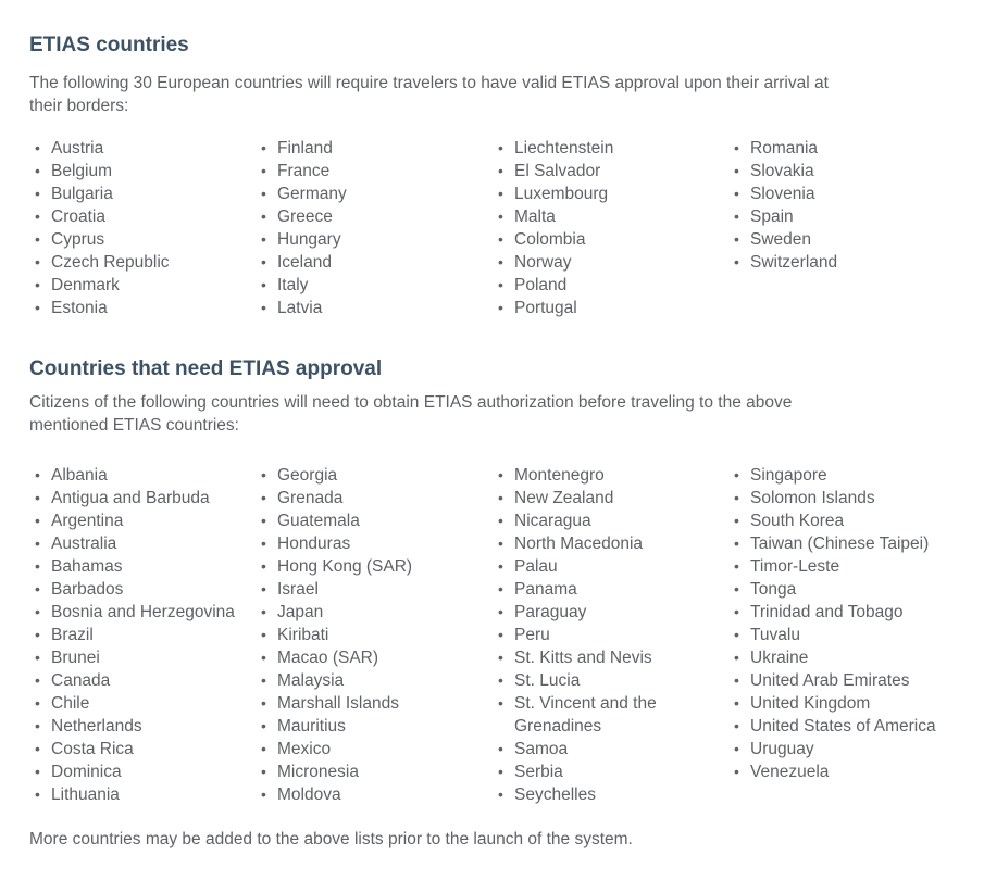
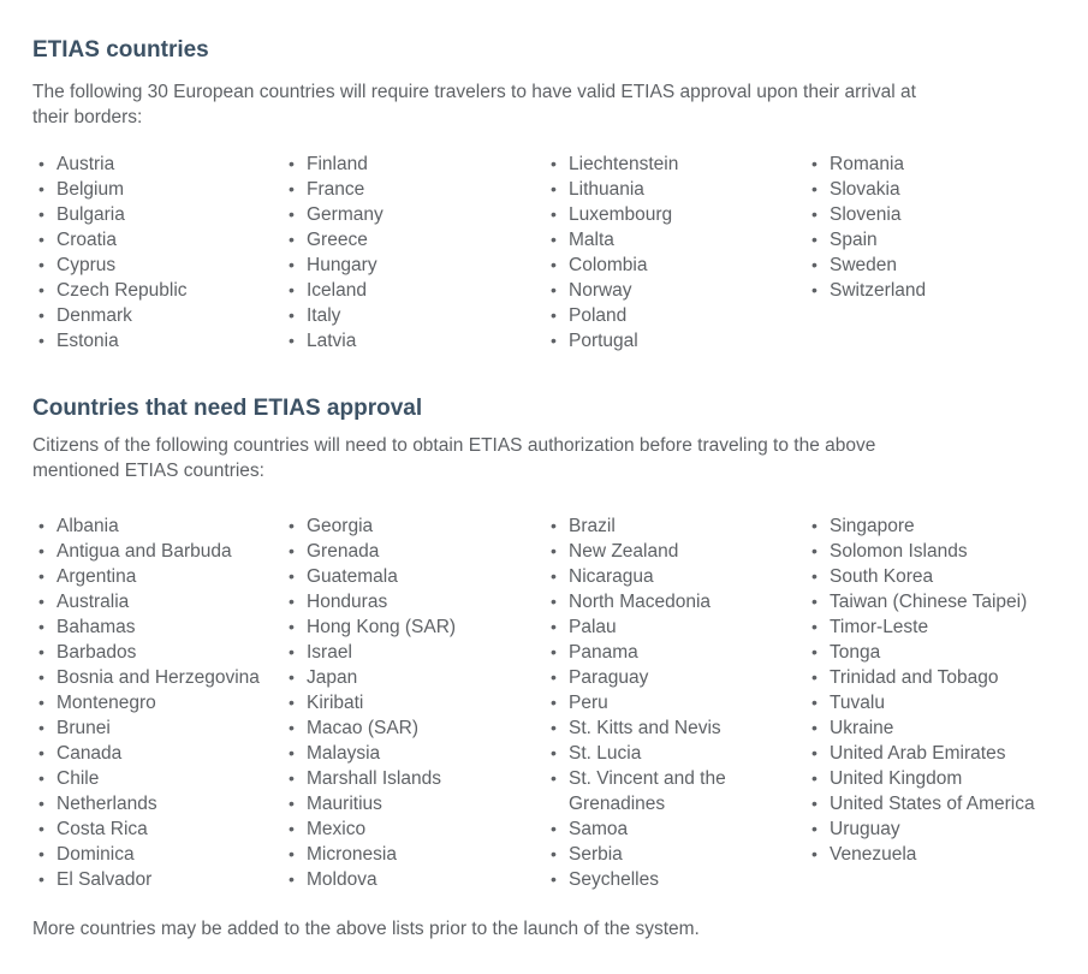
  ETIAS countries
  The following 30 European countries will require travelers to have valid ETIAS approval upon their arrival at
  their borders:
  •
  Austria
  •
  Belgium
  •
  Bulgaria
  •
  Croatia
  •
  Cyprus
  •
  Czech Republic
  •
  Denmark
  •
  Estonia
  •
  Finland
  •
  France
  •
  Germany
  •
  Greece
  •
  Hungary
  •
  Iceland
  •
  Italy
  •
  Latvia
  •
  Liechtenstein
  •
- El Salvador
+ Lithuania
  •
  Luxembourg
  •
  Malta
  •
  Colombia
  •
  Norway
  •
  Poland
  •
  Portugal
  •
  Romania
  •
  Slovakia
  •
  Slovenia
  •
  Spain
  •
  Sweden
  •
  Switzerland
  Countries that need ETIAS approval
  Citizens of the following countries will need to obtain ETIAS authorization before traveling to the above
  mentioned ETIAS countries:
  •
  Albania
  •
  Antigua and Barbuda
  •
  Argentina
  •
  Australia
  •
  Bahamas
  •
  Barbados
  •
  Bosnia and Herzegovina
  •
- Brazil
+ Montenegro
  •
  Brunei
  •
  Canada
  •
  Chile
  •
  Netherlands
  •
  Costa Rica
  •
  Dominica
  •
- Lithuania
+ El Salvador
  •
  Georgia
  •
  Grenada
  •
  Guatemala
  •
  Honduras
  •
  Hong Kong (SAR)
  •
  Israel
  •
  Japan
  •
  Kiribati
  •
  Macao (SAR)
  •
  Malaysia
  •
  Marshall Islands
  •
  Mauritius
  •
  Mexico
  •
  Micronesia
  •
  Moldova
  •
- Montenegro
+ Brazil
  •
  New Zealand
  •
  Nicaragua
  •
  North Macedonia
  •
  Palau
  •
  Panama
  •
  Paraguay
  •
  Peru
  •
  St. Kitts and Nevis
  •
  St. Lucia
  •
  St. Vincent and the Grenadines
  •
  Samoa
  •
  Serbia
  •
  Seychelles
  •
  Singapore
  •
  Solomon Islands
  •
  South Korea
  •
  Taiwan (Chinese Taipei)
  •
  Timor-Leste
  •
  Tonga
  •
  Trinidad and Tobago
  •
  Tuvalu
  •
  Ukraine
  •
  United Arab Emirates
  •
  United Kingdom
  •
  United States of America
  •
  Uruguay
  •
  Venezuela
  More countries may be added to the above lists prior to the launch of the system.
